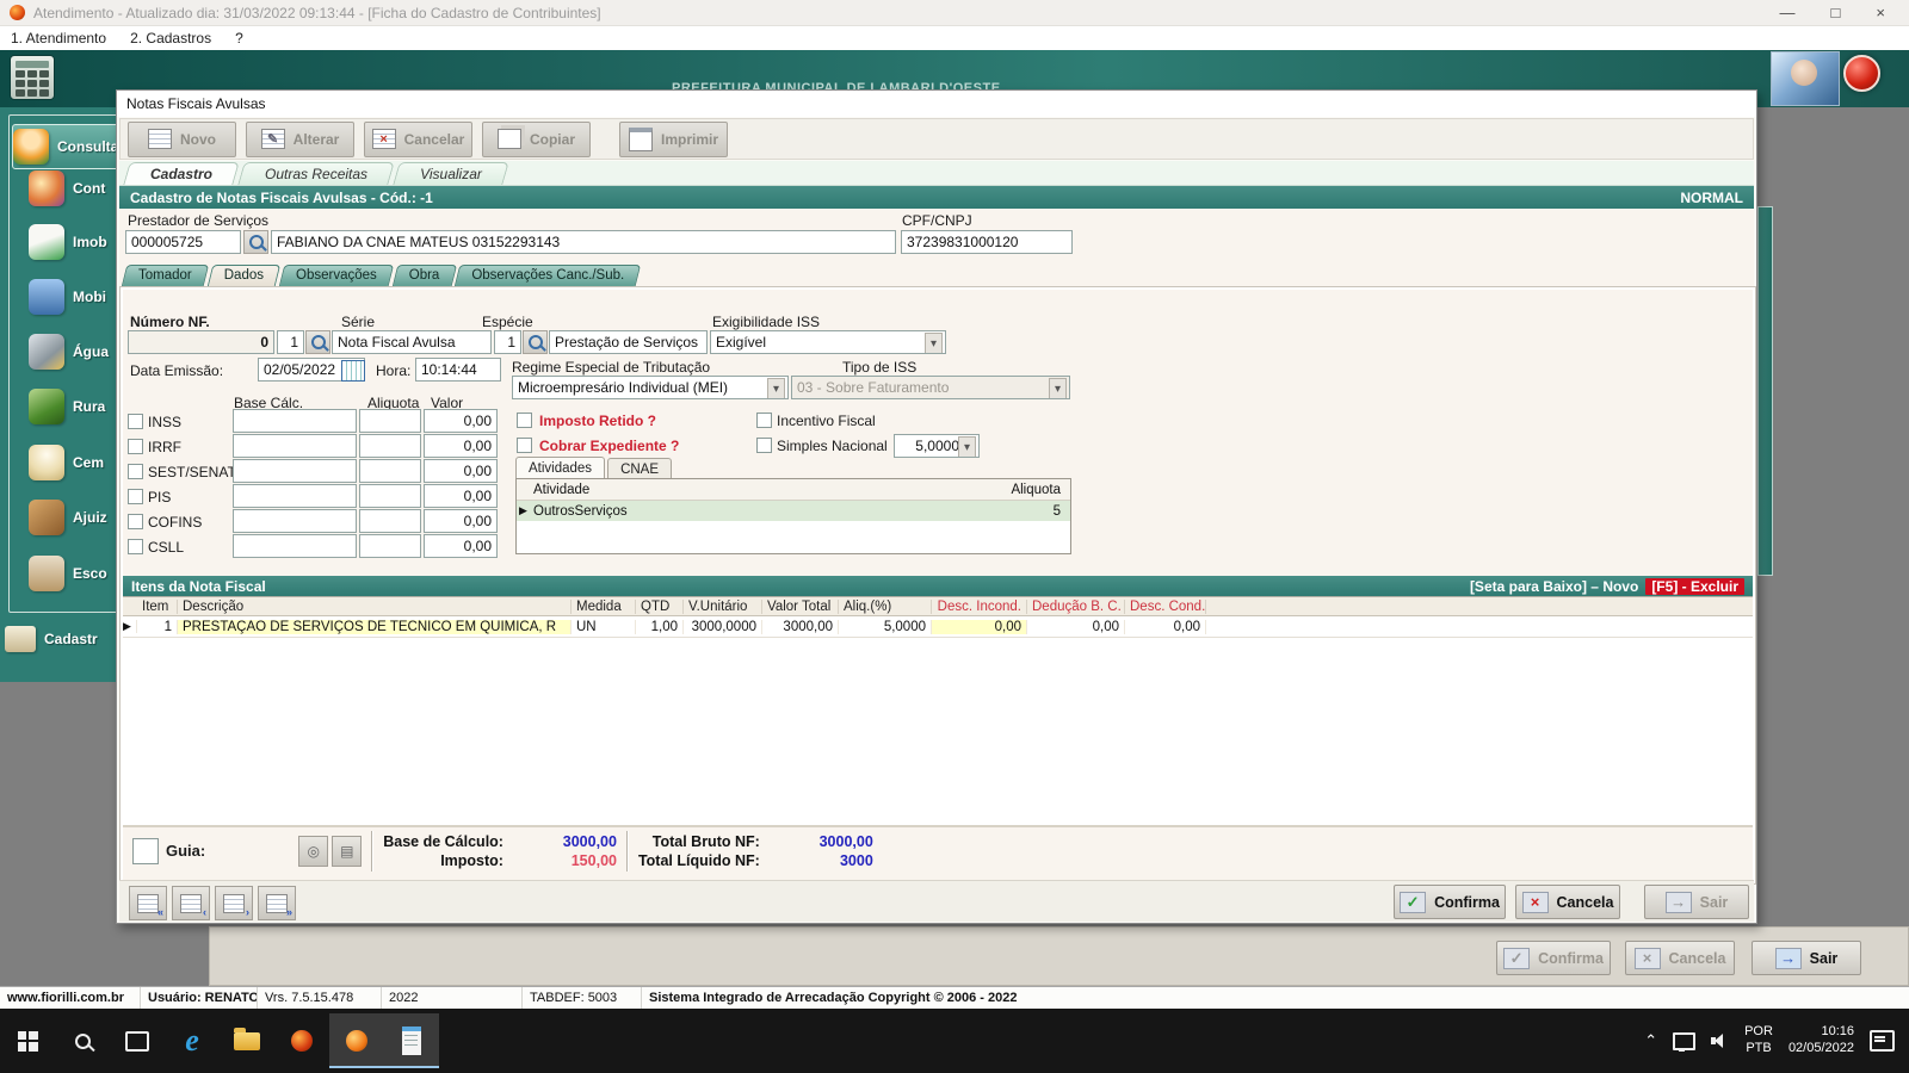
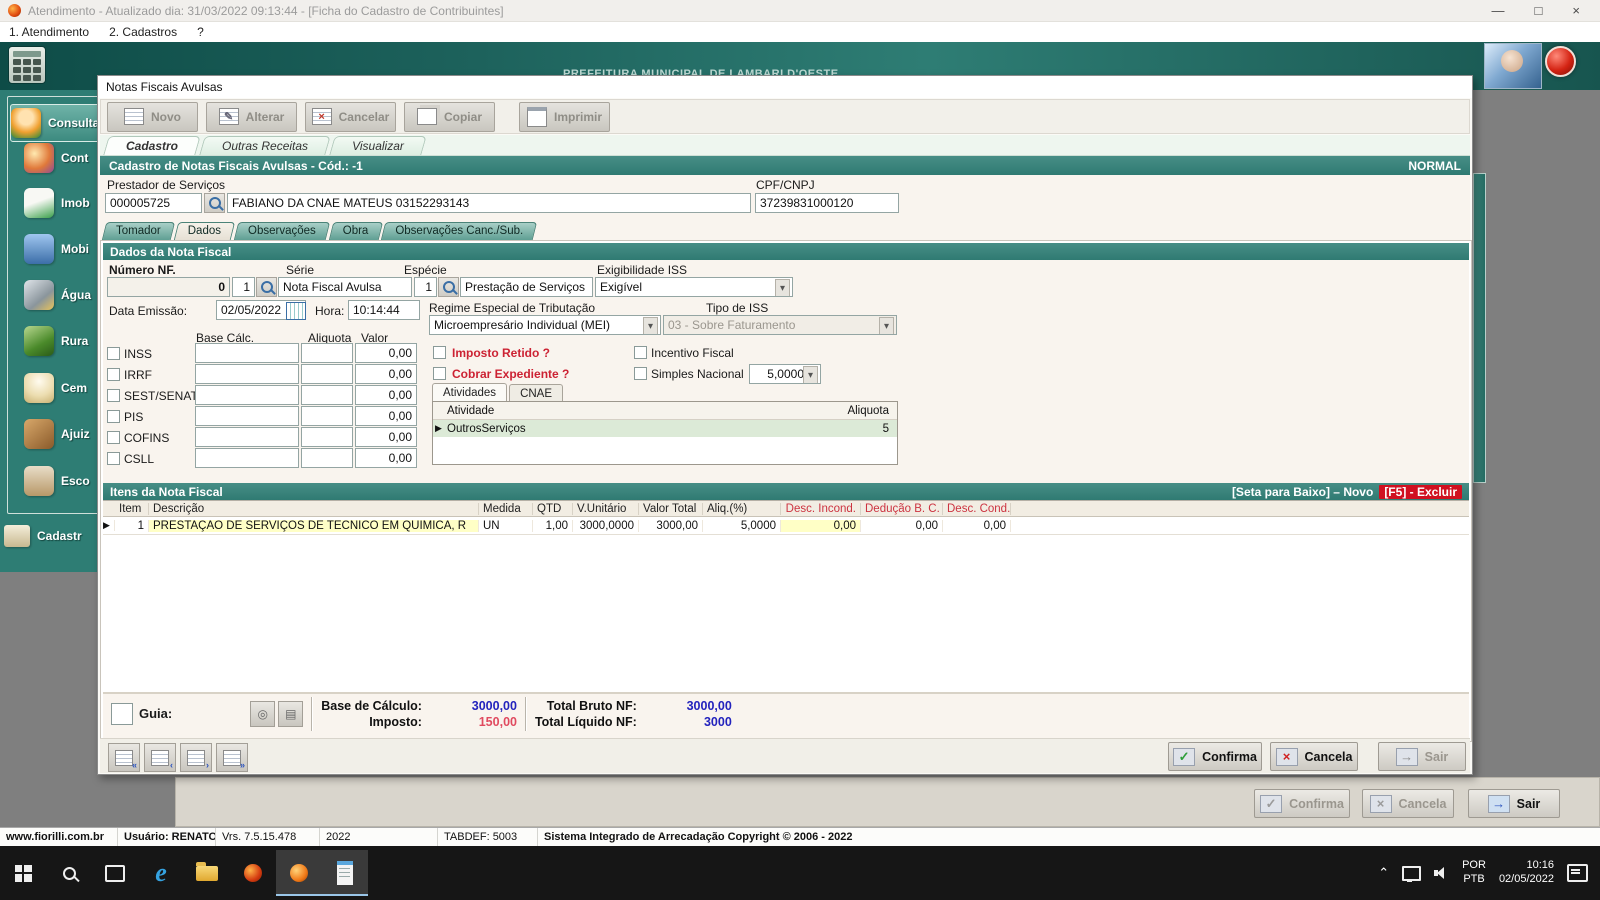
  Atendimento - Atualizado dia: 31/03/2022 09:13:44 - [Ficha do Cadastro de Contribuintes]
  —
  □
  ×
  1. Atendimento
  2. Cadastros
  ?
  PREFEITURA MUNICIPAL DE LAMBARI D'OESTE
  Consulta
  Cont
  Imob
  Mobi
  Água
  Rura
  Cem
  Ajuiz
  Esco
  Cadastr
  Notas Fiscais Avulsas
  Novo
  ✎
  Alterar
  ×
  Cancelar
  Copiar
  Imprimir
  Cadastro
  Outras Receitas
  Visualizar
  Cadastro de Notas Fiscais Avulsas - Cód.: -1
  NORMAL
  Prestador de Serviços
  CPF/CNPJ
  000005725
  FABIANO DA CNAE MATEUS 03152293143
  37239831000120
  Tomador
  Dados
  Observações
  Obra
  Observações Canc./Sub.
+ Dados da Nota Fiscal
  Número NF.
  Série
  Espécie
  Exigibilidade ISS
  0
  1
  Nota Fiscal Avulsa
  1
  Prestação de Serviços
  Exigível
  Data Emissão:
  02/05/2022
  Hora:
  10:14:44
  Regime Especial de Tributação
  Microempresário Individual (MEI)
  Tipo de ISS
  03 - Sobre Faturamento
  Base Cálc.
  Aliquota
  Valor
  INSS
  0,00
  IRRF
  0,00
  SEST/SENA
  0,00
  PIS
  0,00
  COFINS
  0,00
  CSLL
  0,00
  Imposto Retido ?
  Cobrar Expediente ?
  Incentivo Fiscal
  Simples Nacional
  5,0000
  Atividades
  CNAE
  Atividade
  Aliquota
  ▶
  OutrosServiços
  5
  Itens da Nota Fiscal
  [Seta para Baixo] – Novo
  [F5] - Excluir
  Item
  Descrição
  Medida
  QTD
  V.Unitário
  Valor Total
  Aliq.(%)
  Desc. Incond.
  Dedução B. C.
  Desc. Cond.
  ▶
  1
  PRESTAÇÃO DE SERVIÇOS DE TÉCNICO EM QUÍMICA, R
  UN
  1,00
  3000,0000
  3000,00
  5,0000
  0,00
  0,00
  0,00
  Guia:
  ◎
  ▤
  Base de Cálculo:
  3000,00
  Imposto:
  150,00
  Total Bruto NF:
  3000,00
  Total Líquido NF:
  3000
  «
  ‹
  ›
  »
  ✓
  Confirma
  ×
  Cancela
  →
  Sair
  ✓
  Confirma
  ×
  Cancela
  →
  Sair
  www.fiorilli.com.br
  Usuário: RENATO
  Vrs. 7.5.15.478
  2022
  TABDEF: 5003
  Sistema Integrado de Arrecadação Copyright © 2006 - 2022
  e
  ⌃
  POR
  PTB
  10:16
  02/05/2022
